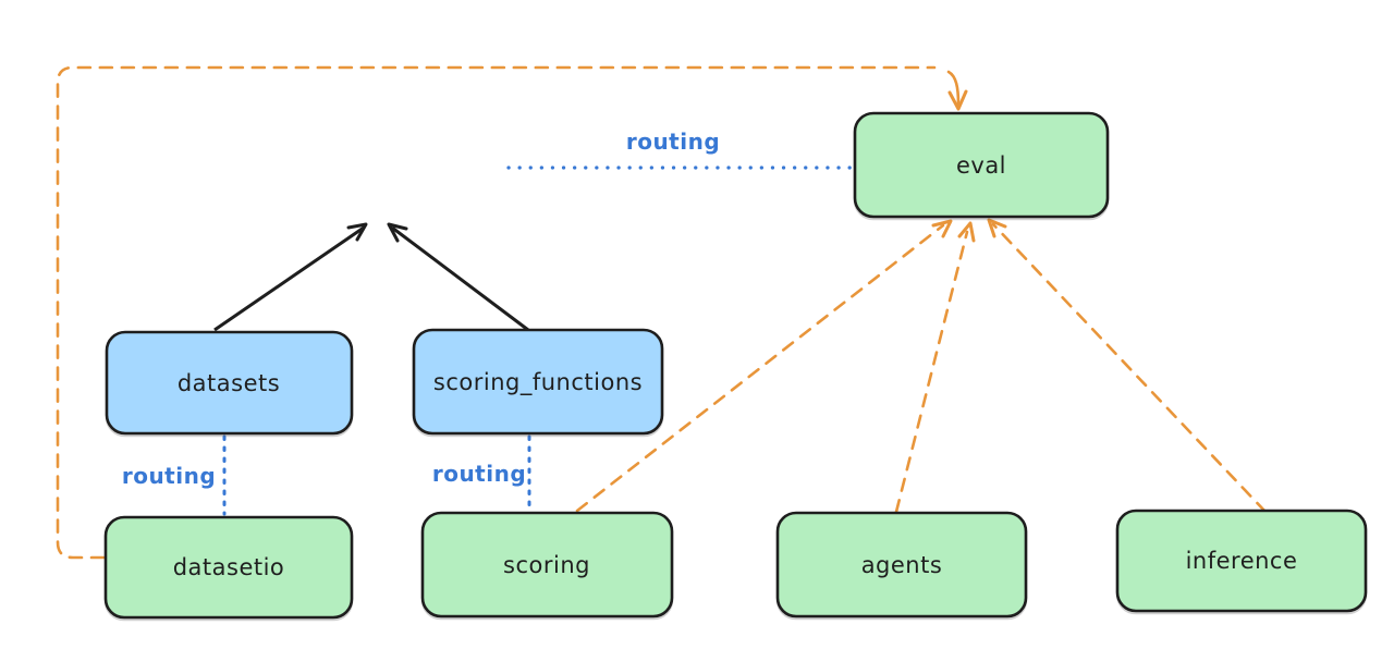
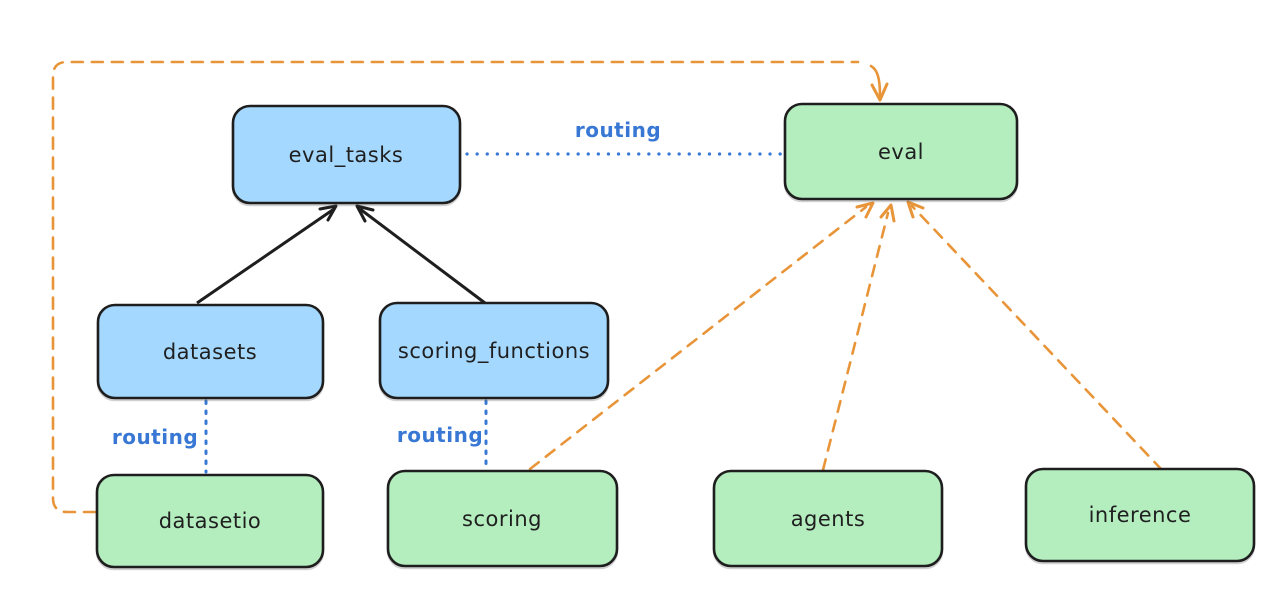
  routing
  routing
  routing
+ eval_tasks
  eval
  datasets
  scoring_functions
  datasetio
  scoring
  agents
  inference
